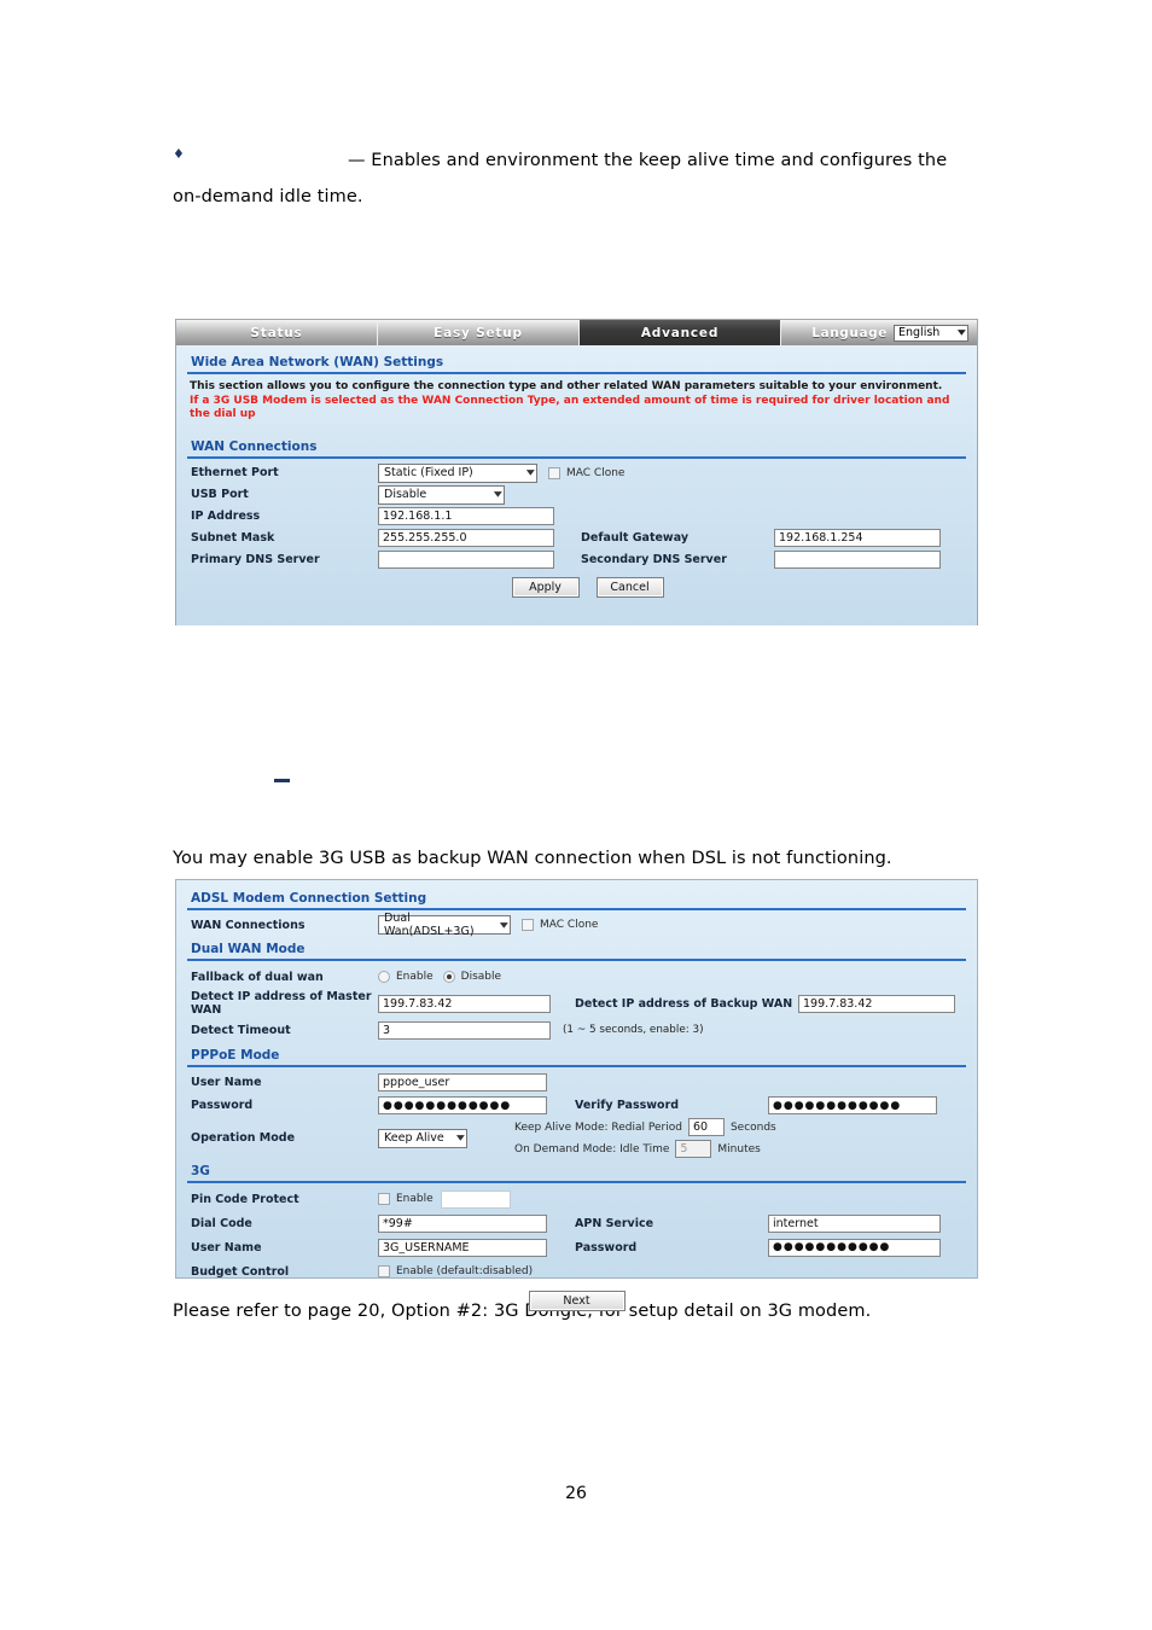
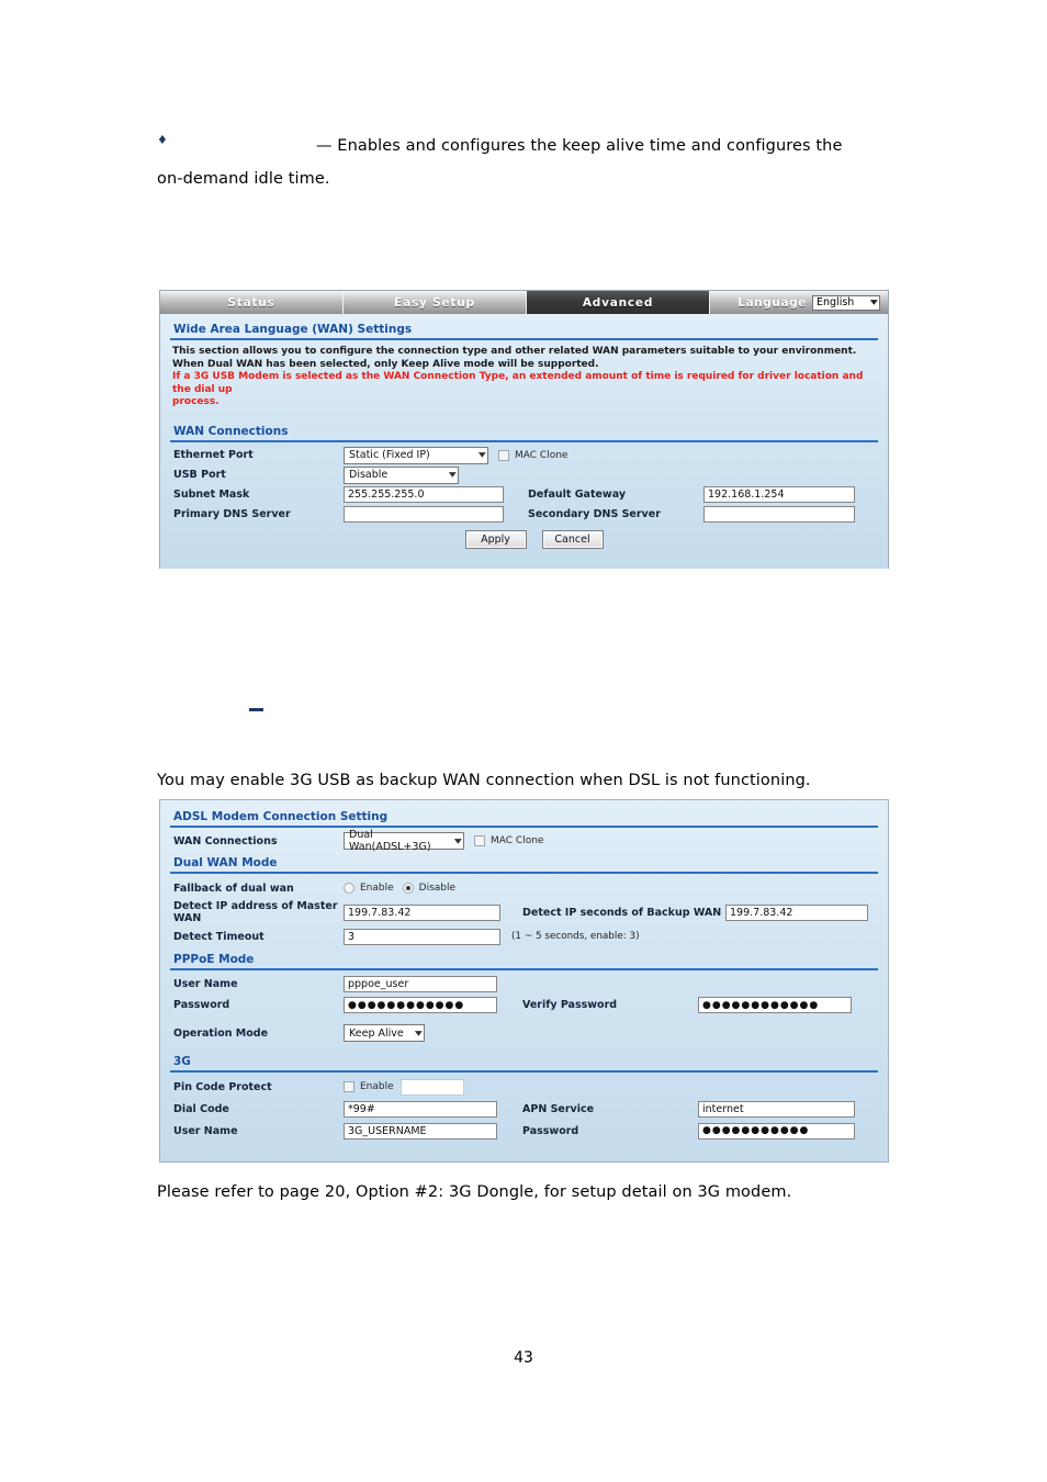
  ♦
- — Enables and environment the keep alive time and configures the
+ — Enables and configures the keep alive time and configures the
  on-demand idle time.
  You may enable 3G USB as backup WAN connection when DSL is not functioning.
  Please refer to page 20, Option #2: 3G Dongle, for setup detail on 3G modem.
- 26
+ 43
  Status
  Easy Setup
  Advanced
  Language
  English
- Wide Area Network (WAN) Settings
+ Wide Area Language (WAN) Settings
  This section allows you to configure the connection type and other related WAN parameters suitable to your environment.
+ When Dual WAN has been selected, only Keep Alive mode will be supported.
  If a 3G USB Modem is selected as the WAN Connection Type, an extended amount of time is required for driver location and the dial up
+ process.
  WAN Connections
  Ethernet Port
  Static (Fixed IP)
  MAC Clone
  USB Port
  Disable
- IP Address
- 192.168.1.1
  Subnet Mask
  255.255.255.0
  Default Gateway
  192.168.1.254
  Primary DNS Server
  Secondary DNS Server
  Apply
  Cancel
  ADSL Modem Connection Setting
  WAN Connections
  Dual Wan(ADSL+3G)
  MAC Clone
  Dual WAN Mode
  Fallback of dual wan
  Enable
  Disable
  Detect IP address of Master WAN
  199.7.83.42
- Detect IP address of Backup WAN
+ Detect IP seconds of Backup WAN
  199.7.83.42
  Detect Timeout
  3
  (1 ~ 5 seconds, enable: 3)
  PPPoE Mode
  User Name
  pppoe_user
  Password
  ●●●●●●●●●●●●
  Verify Password
  ●●●●●●●●●●●●
  Operation Mode
  Keep Alive
- Keep Alive Mode: Redial Period
- 60
- Seconds
- On Demand Mode: Idle Time
- 5
- Minutes
  3G
  Pin Code Protect
  Enable
  Dial Code
  *99#
  APN Service
  internet
  User Name
  3G_USERNAME
  Password
  ●●●●●●●●●●●
- Budget Control
- Enable (default:disabled)
- Next
